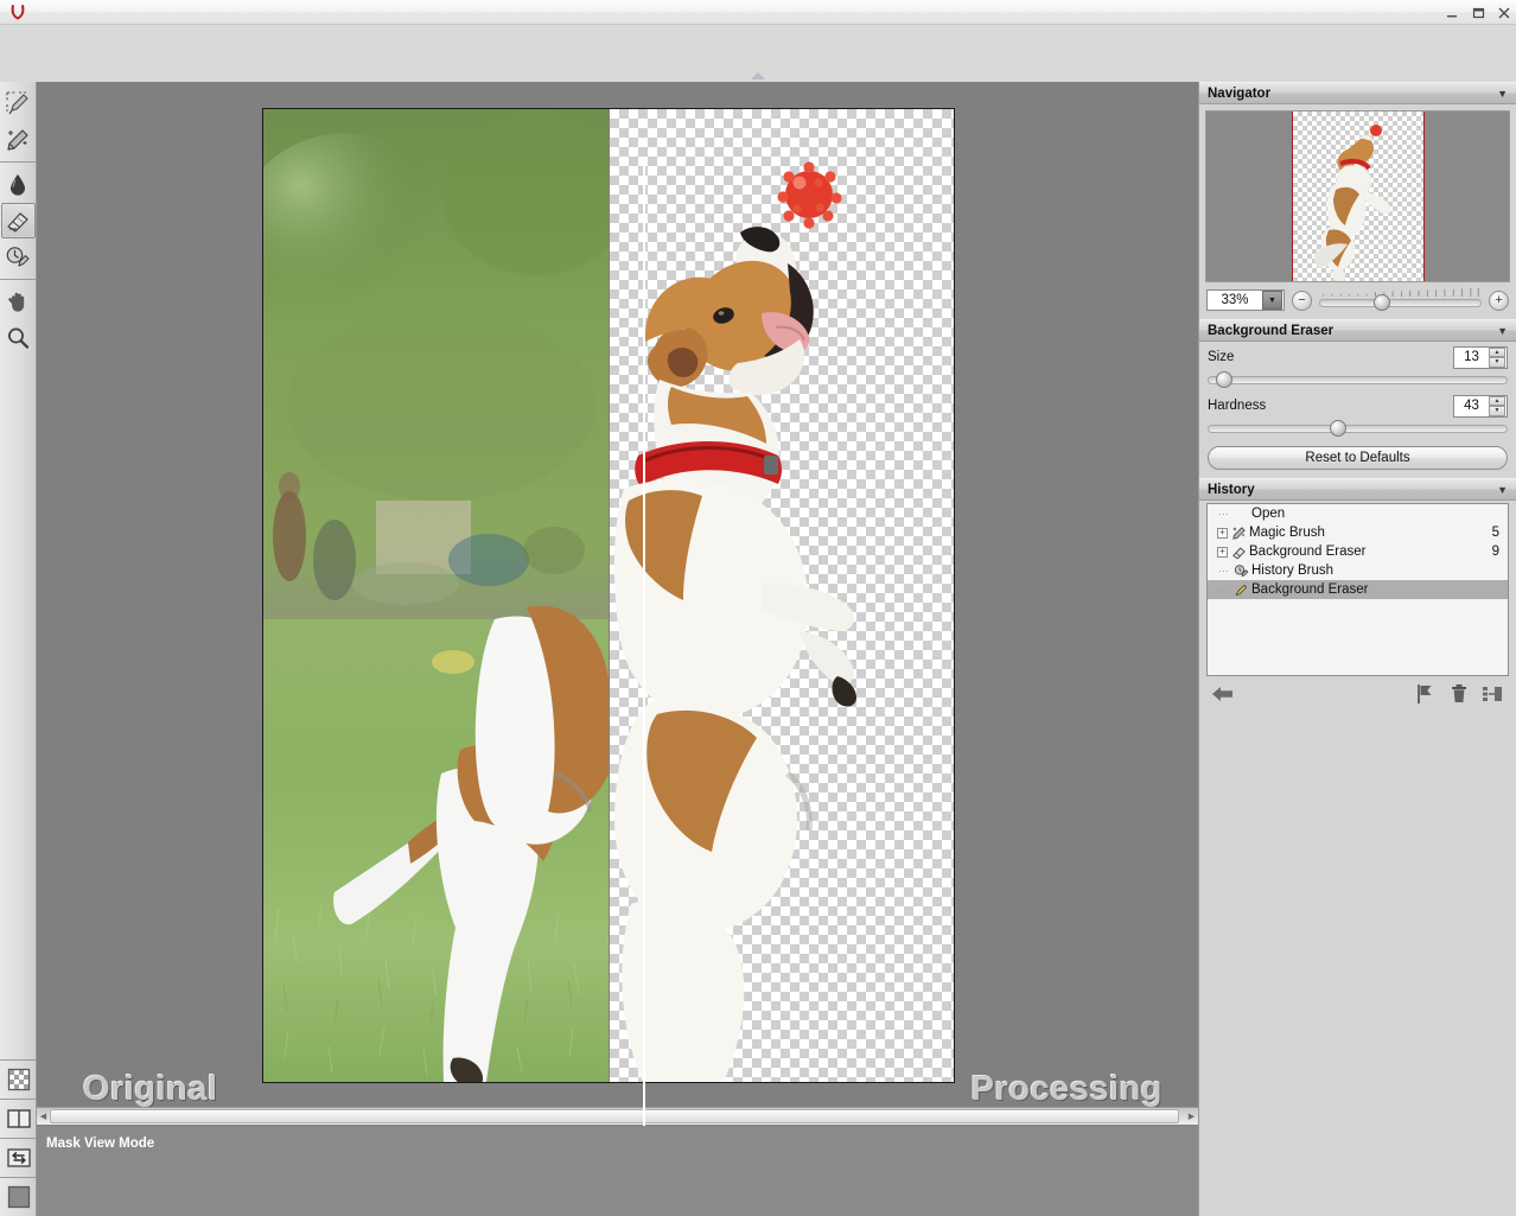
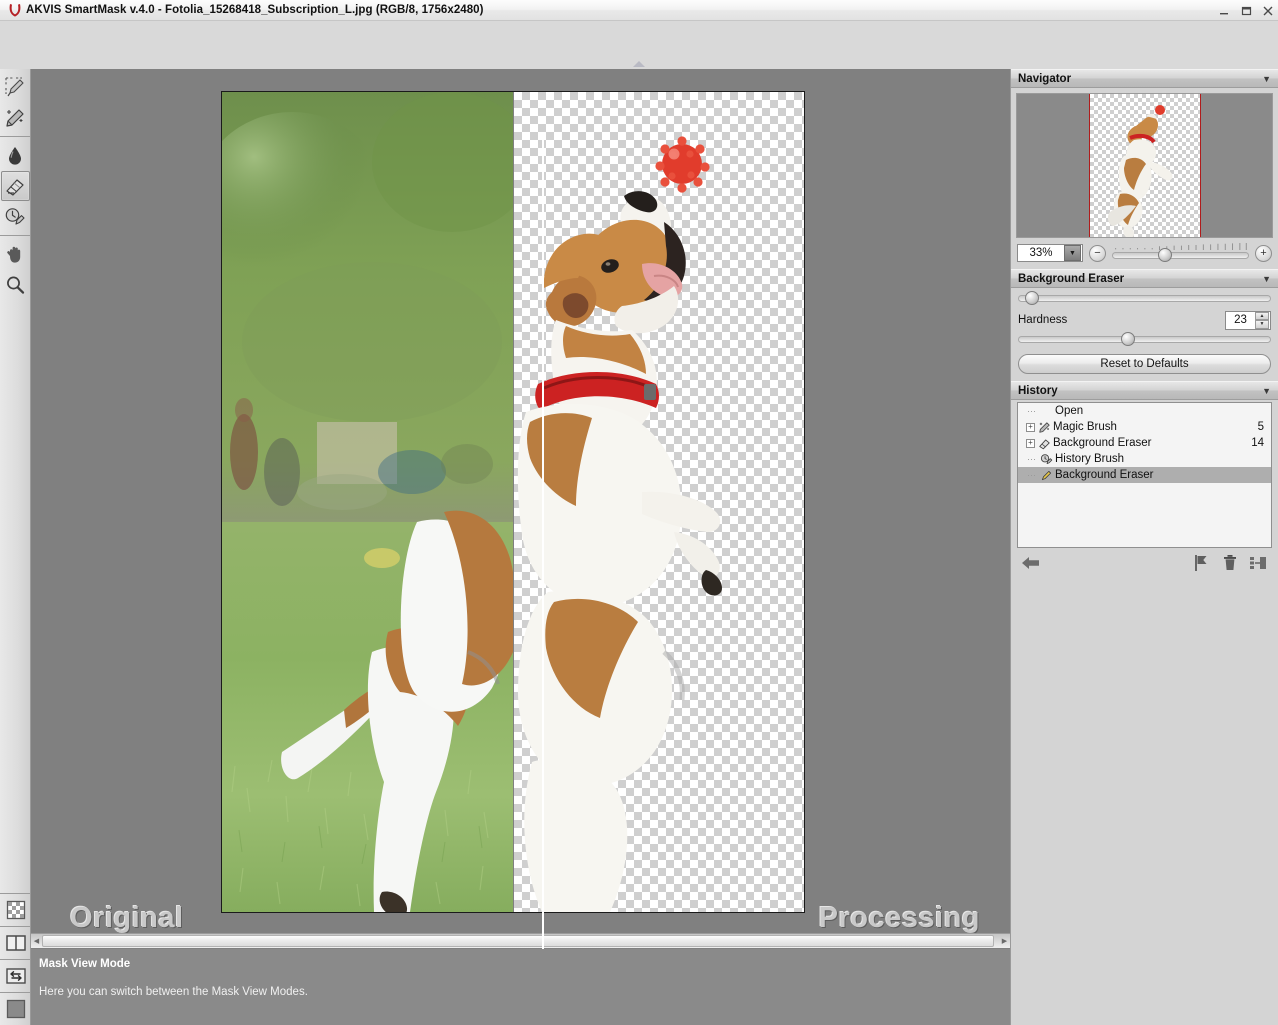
+ AKVIS SmartMask v.4.0 - Fotolia_15268418_Subscription_L.jpg (RGB/8, 1756x2480)
  Original
  Processing
  Mask View Mode
+ Here you can switch between the Mask View Modes.
  Navigator
  ▼
  33%
  −
  +
  Background Eraser
  ▼
- Size
- 13
  Hardness
- 43
+ 23
  Reset to Defaults
  History
  ▼
  ⋯
  Open
  +
  Magic Brush
  5
  +
  Background Eraser
- 9
+ 14
  ⋯
  History Brush
  Background Eraser
